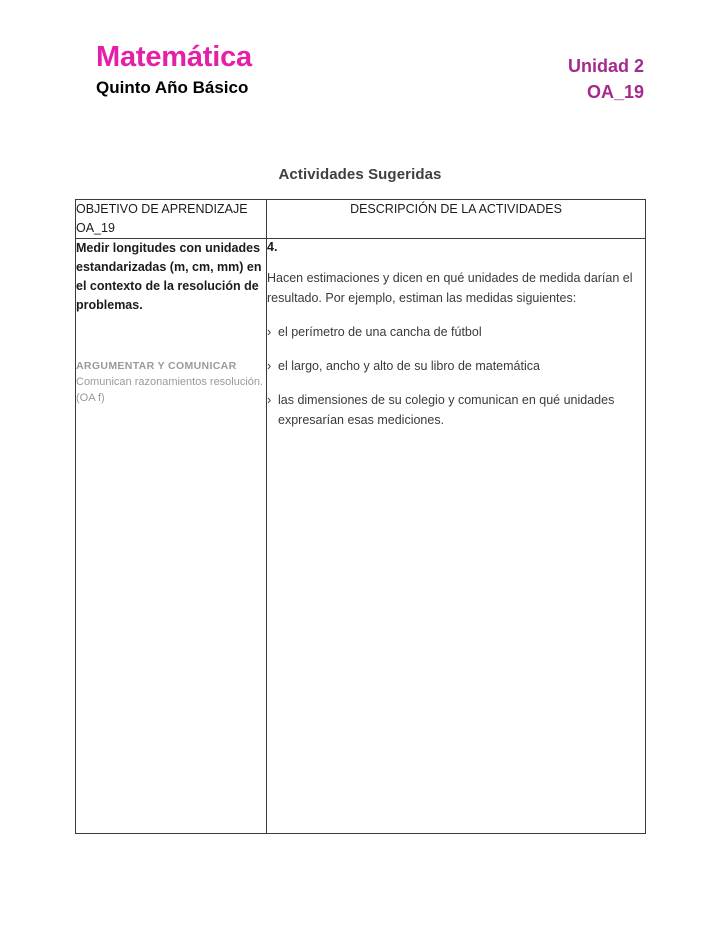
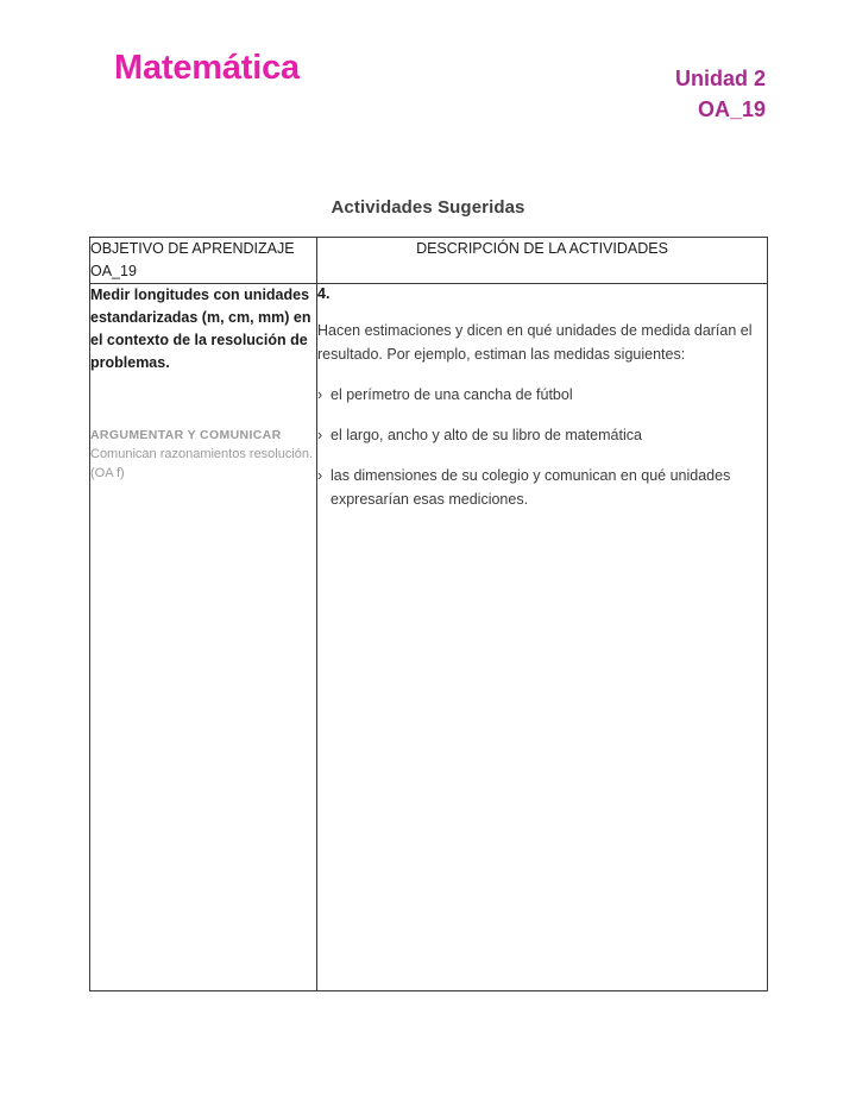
  Matemática
- Quinto Año Básico
  Unidad 2
  OA_19
  Actividades Sugeridas
  OBJETIVO DE APRENDIZAJE OA_19	DESCRIPCIÓN DE LA ACTIVIDADES
  Medir longitudes con unidades estandarizadas (m, cm, mm) en el contexto de la resolución de problemas. ARGUMENTAR Y COMUNICAR Comunican razonamientos resolución. (OA f)	4. Hacen estimaciones y dicen en qué unidades de medida darían el resultado. Por ejemplo, estiman las medidas siguientes: › el perímetro de una cancha de fútbol › el largo, ancho y alto de su libro de matemática › las dimensiones de su colegio y comunican en qué unidades expresarían esas mediciones.
